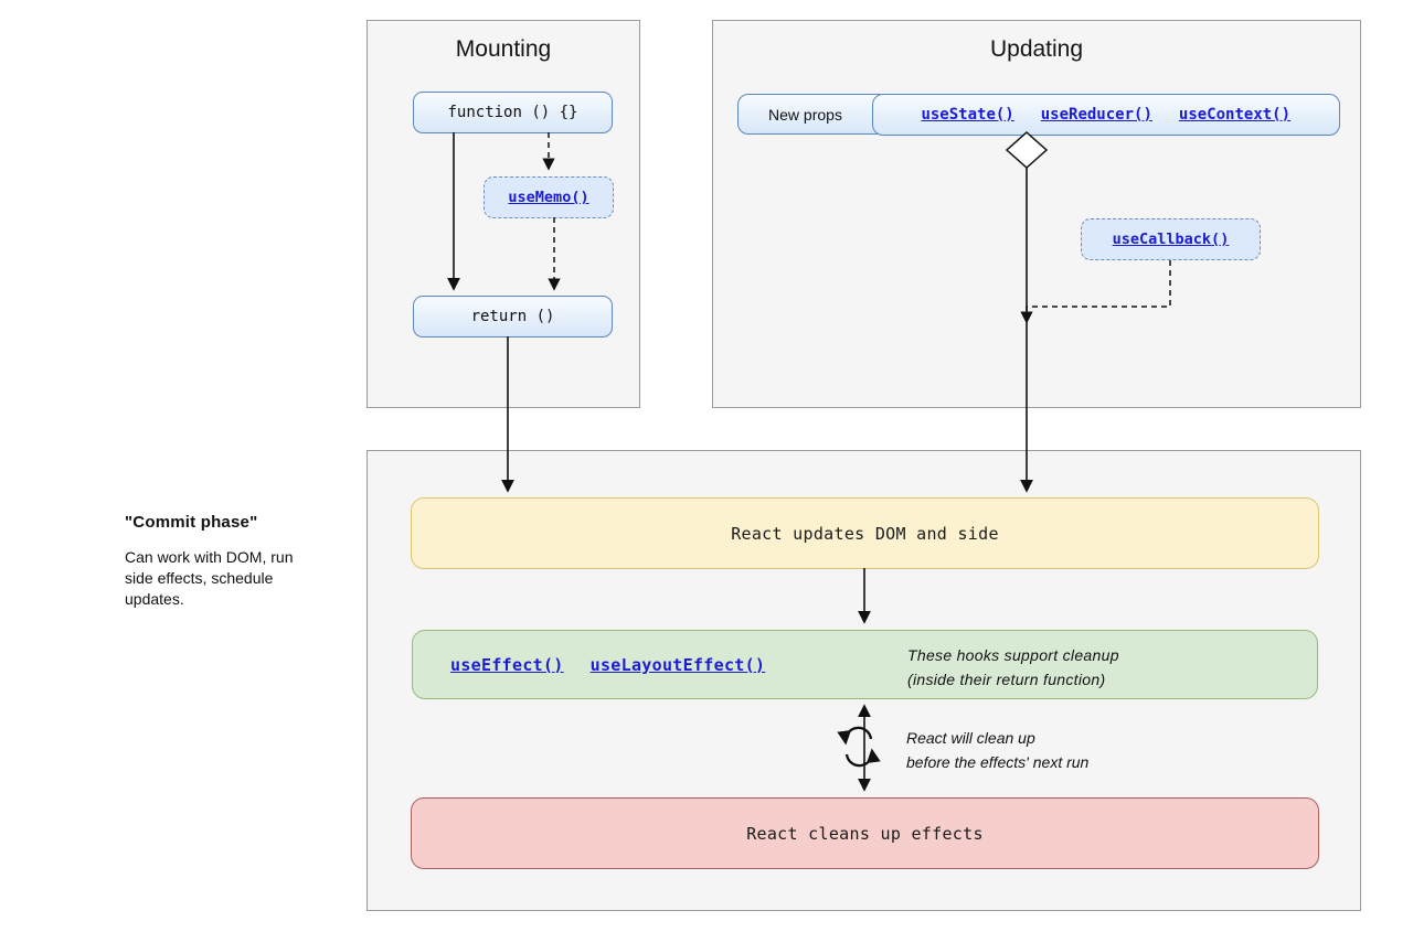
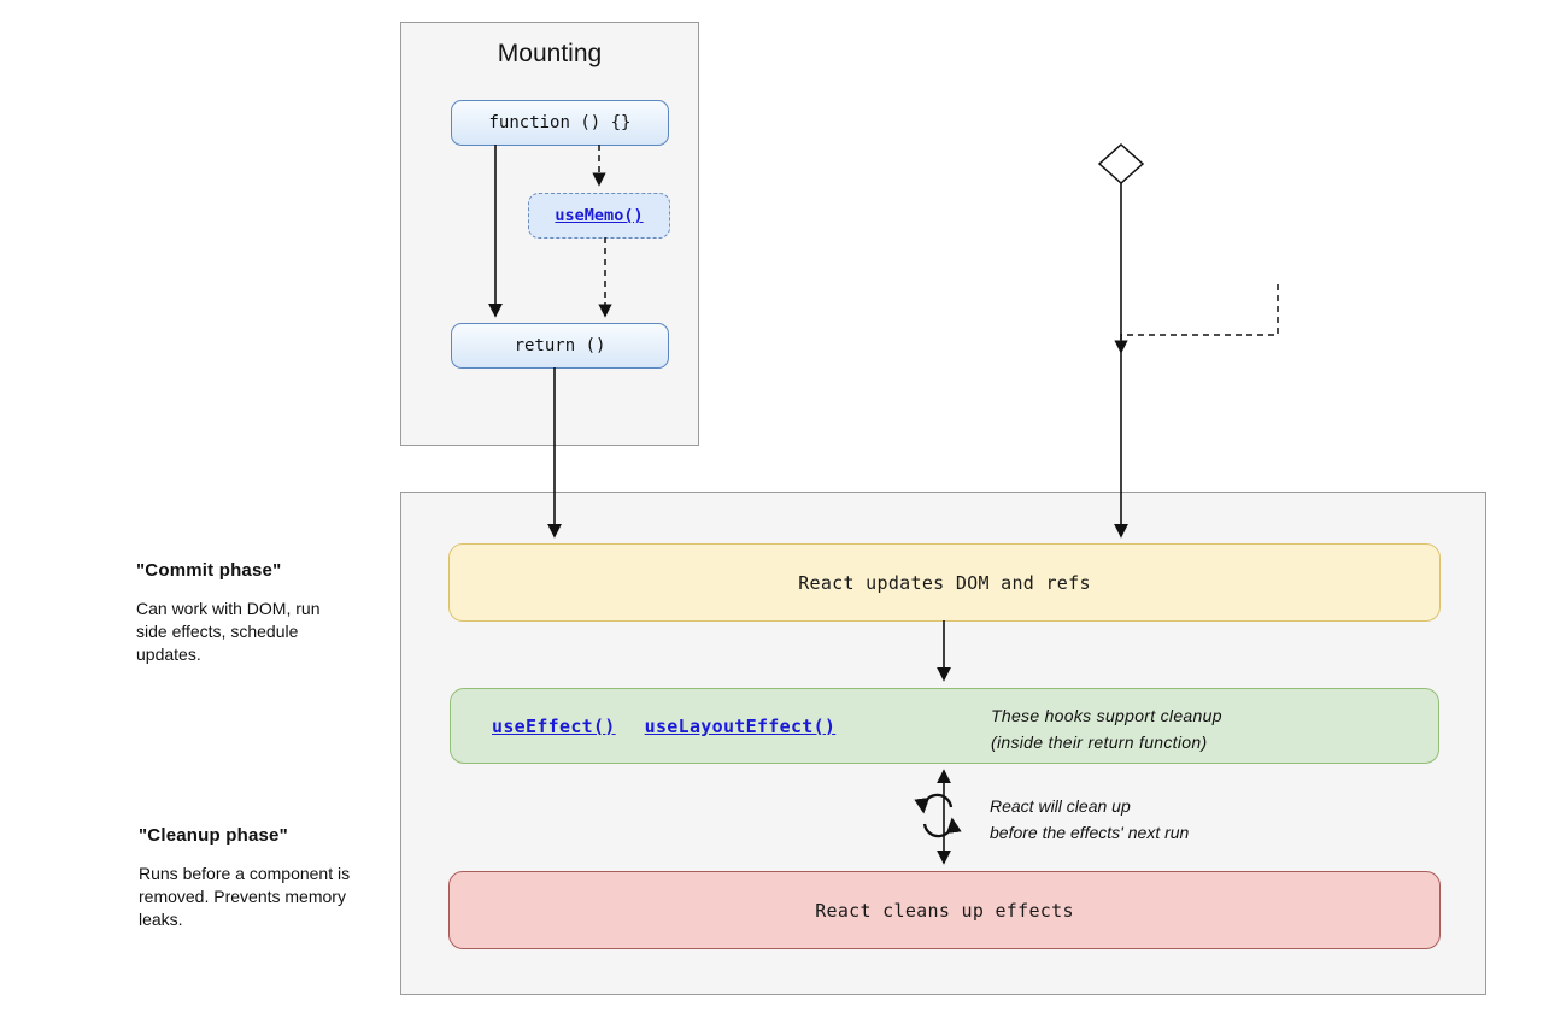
  "Commit phase"
  Can work with DOM, run side effects, schedule updates.
+ "Cleanup phase"
+ Runs before a component is removed. Prevents memory leaks.
  Mounting
  function () {}
  useMemo()
  return ()
- Updating
- New props
- useState()
- useReducer()
- useContext()
- useCallback()
- React updates DOM and side
+ React updates DOM and refs
  useEffect()
  useLayoutEffect()
  These hooks support cleanup
  (inside their return function)
  React will clean up
  before the effects' next run
  React cleans up effects
